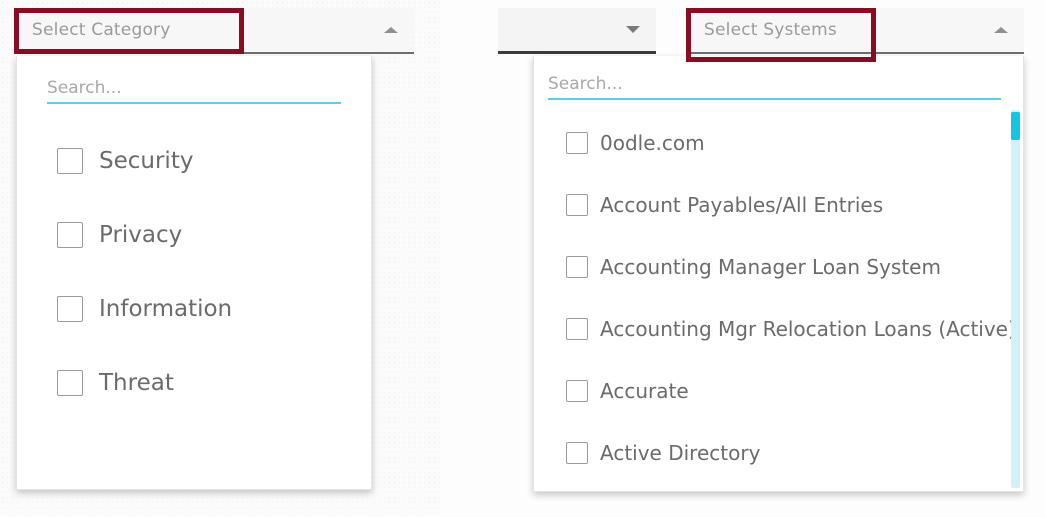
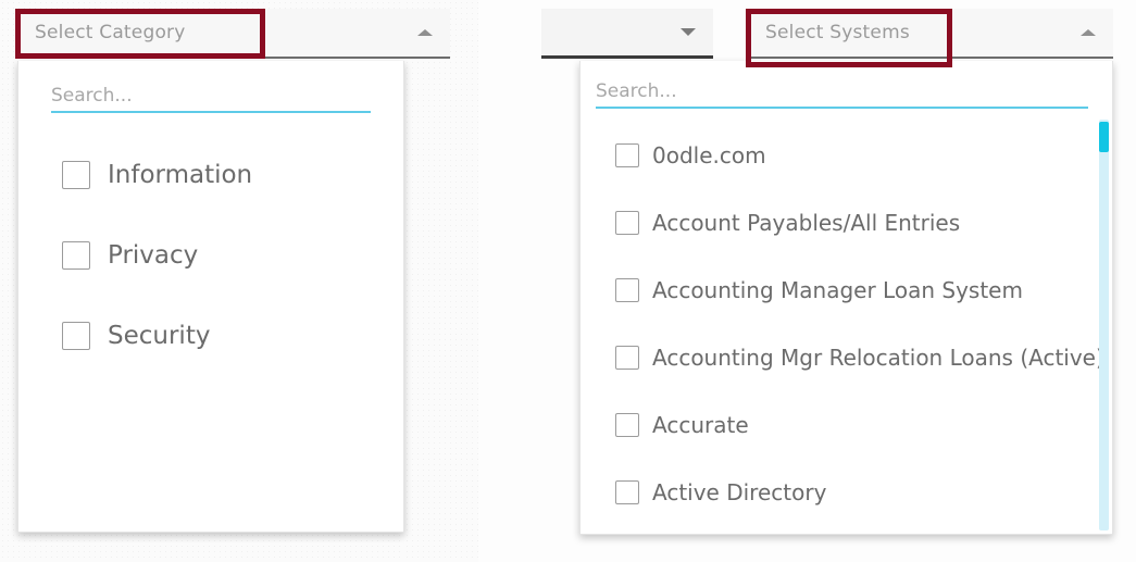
  Select Category
  Search...
- Security
+ Information
  Privacy
- Information
+ Security
- Threat
  Select Systems
  Search...
  0odle.com
  Account Payables/All Entries
  Accounting Manager Loan System
  Accounting Mgr Relocation Loans (Active
  Accurate
  Active Directory
